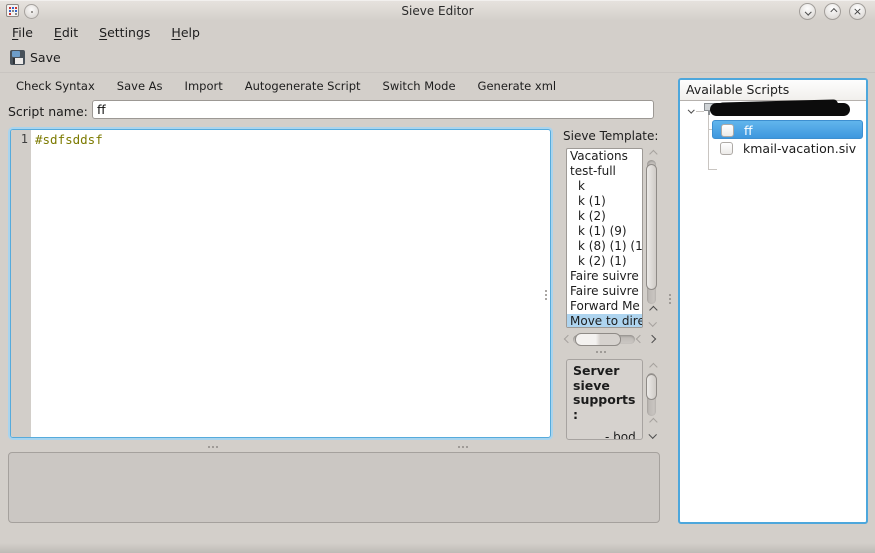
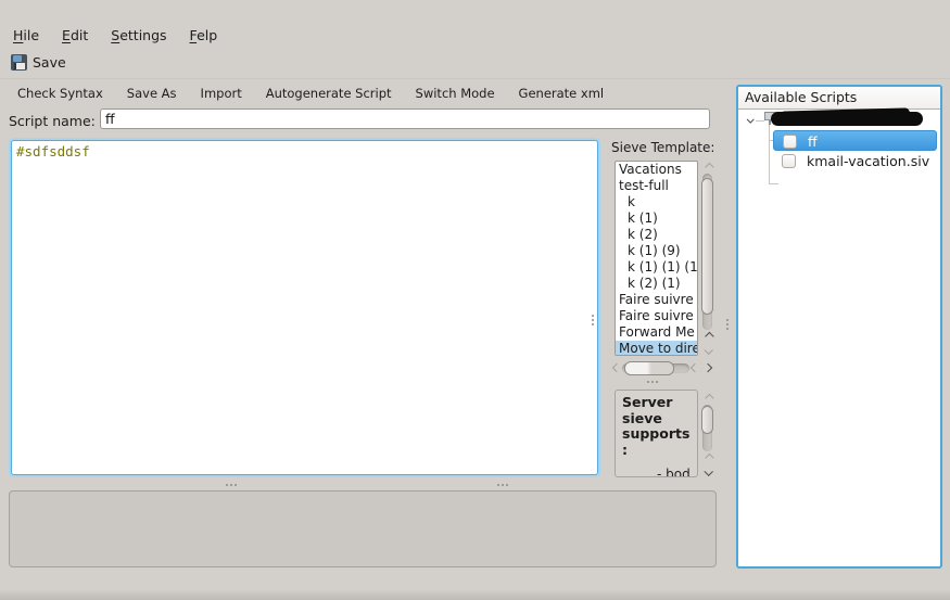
- Sieve Editor
- ×
- File
+ Hile
  Edit
  Settings
- Help
+ Felp
  Save
  Check Syntax
  Save As
  Import
  Autogenerate Script
  Switch Mode
  Generate xml
  Script name:
  ff
- 1
  #sdfsddsf
  Sieve Template:
  Vacations
  test-full
  k
  k (1)
  k (2)
  k (1) (9)
- k (8) (1) (1
+ k (1) (1) (1
  k (2) (1)
  Faire suivre
  Faire suivre
  Forward Me
  Move to dire
  Server sieve supports :
  - bod
  Available Scripts
  ff
  kmail-vacation.siv
